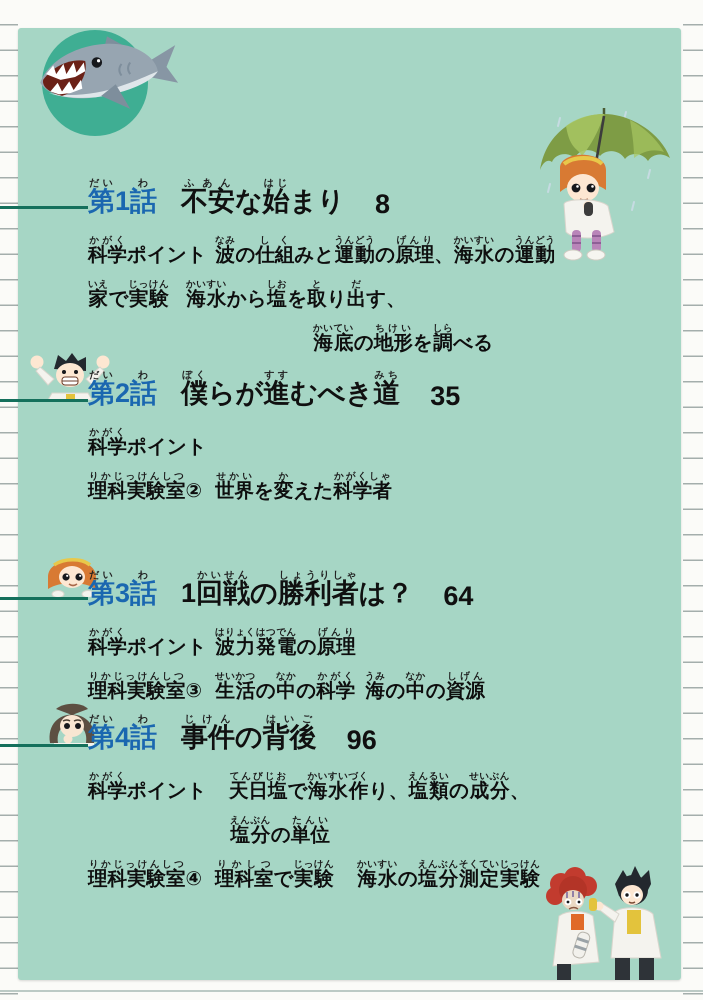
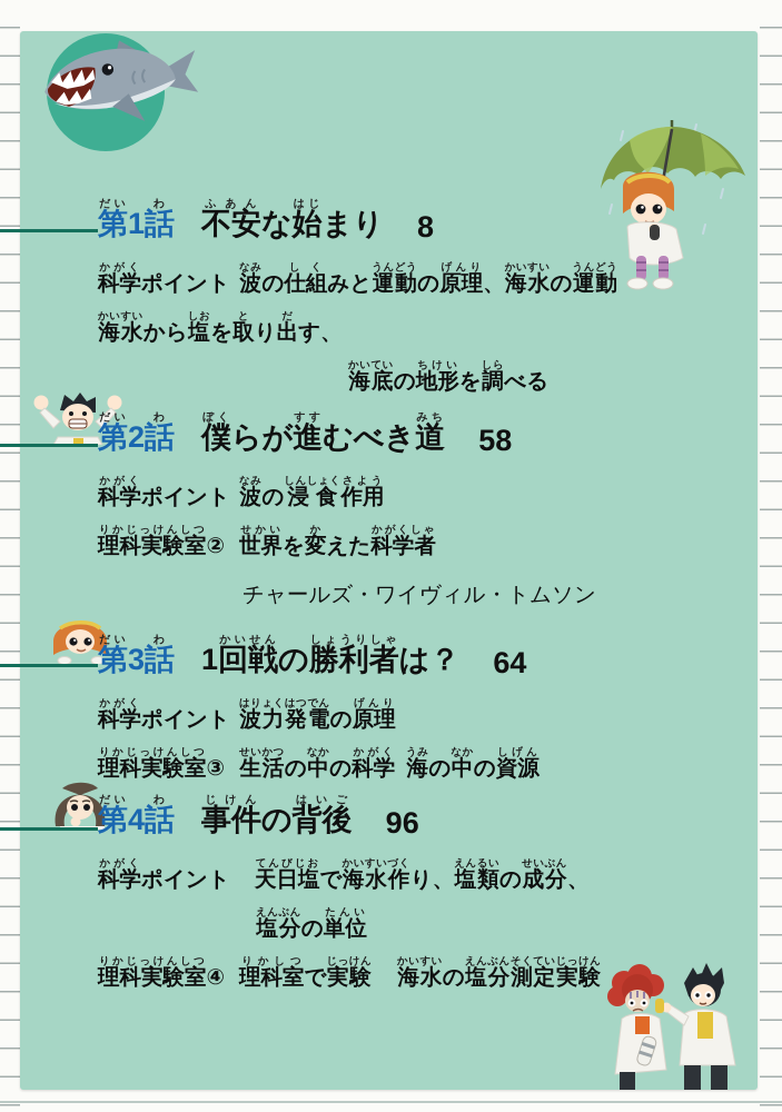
  第だい1話わ
  不安ふあんな始はじまり
  8
  科学かがくポイント
  波なみの仕し組くみと運動うんどうの原理げんり、海水かいすいの運動うんどう
- 家いえで実験じっけん
  海水かいすいから塩しおを取とり出だす、
  海底かいていの地形ちけいを調しらべる
  第だい2話わ
  僕ぼくらが進すすむべき道みち
- 35
+ 58
  科学かがくポイント
+ 波なみの浸食しんしょく作用さよう
  理科実験室りかじっけんしつ②
  世界せかいを変かえた科学者かがくしゃ
+ チャールズ・ワイヴィル・トムソン
  第だい3話わ
  1回戦かいせんの勝利者しょうりしゃは？
  64
  科学かがくポイント
  波力発電はりょくはつでんの原理げんり
  理科実験室りかじっけんしつ③
  生活せいかつの中なかの科学かがく
  海うみの中なかの資源しげん
  第だい4話わ
  事件じけんの背後はいご
  96
  科学かがくポイント
  天日塩てんびじおで海水作かいすいづくり、塩類えんるいの成分せいぶん、
  塩分えんぶんの単位たんい
  理科実験室りかじっけんしつ④
  理科室りかしつで実験じっけん
  海水かいすいの塩分測定実験えんぶんそくていじっけん
